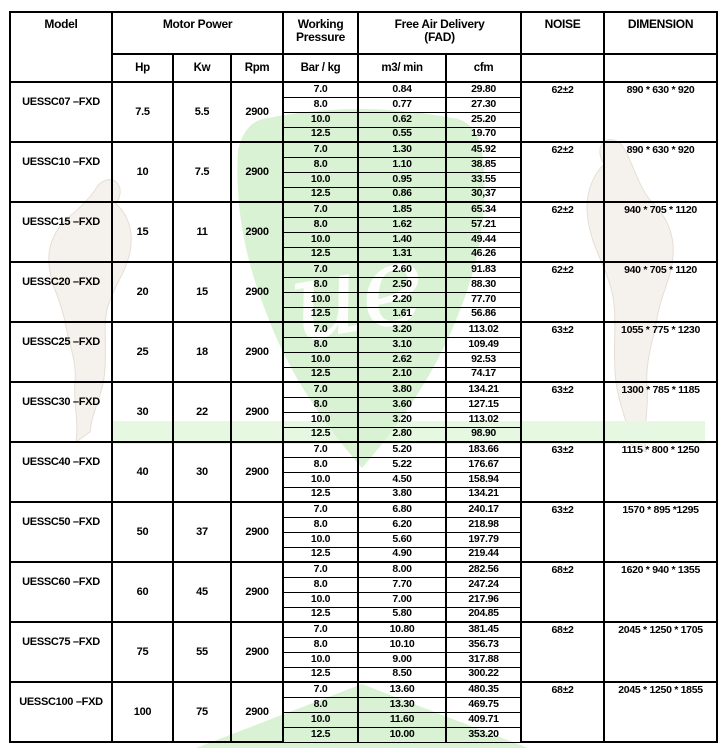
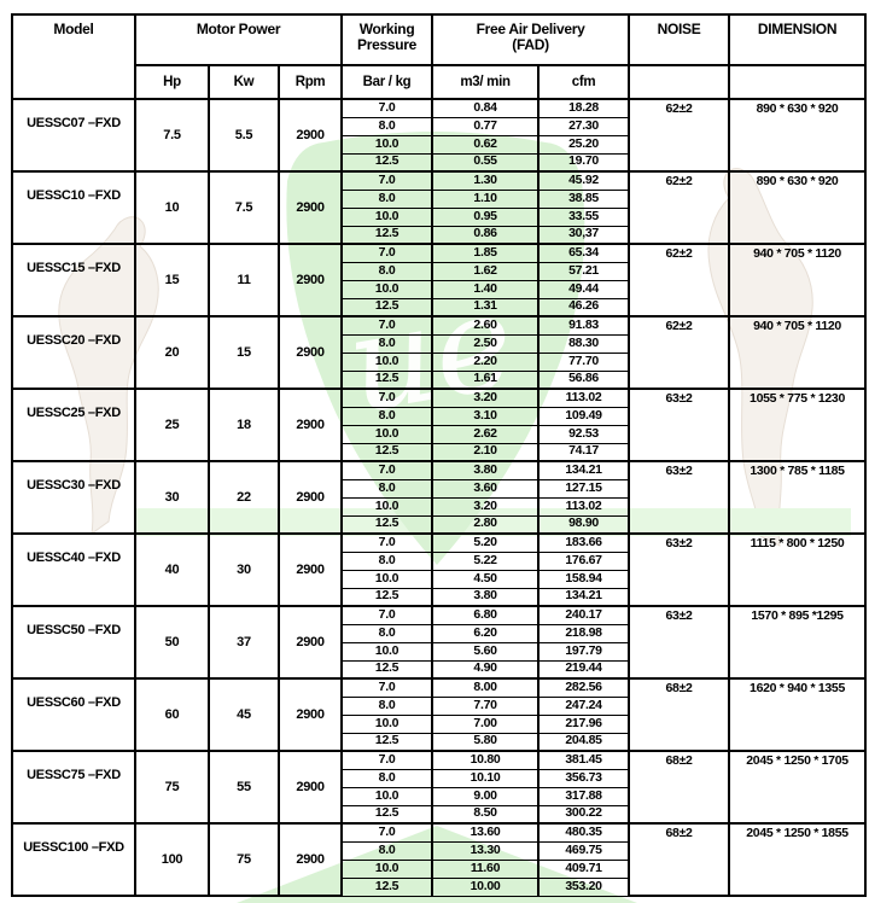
  Model	Motor Power	Working Pressure	Free Air Delivery (FAD)	NOISE	DIMENSION
  Hp	Kw	Rpm	Bar / kg	m3/ min	cfm
- UESSC07 –FXD	7.5	5.5	2900	7.0	0.84	29.80	62±2	890 * 630 * 920
+ UESSC07 –FXD	7.5	5.5	2900	7.0	0.84	18.28	62±2	890 * 630 * 920
  8.0	0.77	27.30
  10.0	0.62	25.20
  12.5	0.55	19.70
  UESSC10 –FXD	10	7.5	2900	7.0	1.30	45.92	62±2	890 * 630 * 920
  8.0	1.10	38.85
  10.0	0.95	33.55
  12.5	0.86	30,37
  UESSC15 –FXD	15	11	2900	7.0	1.85	65.34	62±2	940 * 705 * 1120
  8.0	1.62	57.21
  10.0	1.40	49.44
  12.5	1.31	46.26
  UESSC20 –FXD	20	15	2900	7.0	2.60	91.83	62±2	940 * 705 * 1120
  8.0	2.50	88.30
  10.0	2.20	77.70
  12.5	1.61	56.86
  UESSC25 –FXD	25	18	2900	7.0	3.20	113.02	63±2	1055 * 775 * 1230
  8.0	3.10	109.49
  10.0	2.62	92.53
  12.5	2.10	74.17
  UESSC30 –FXD	30	22	2900	7.0	3.80	134.21	63±2	1300 * 785 * 1185
  8.0	3.60	127.15
  10.0	3.20	113.02
  12.5	2.80	98.90
  UESSC40 –FXD	40	30	2900	7.0	5.20	183.66	63±2	1115 * 800 * 1250
  8.0	5.22	176.67
  10.0	4.50	158.94
  12.5	3.80	134.21
  UESSC50 –FXD	50	37	2900	7.0	6.80	240.17	63±2	1570 * 895 *1295
  8.0	6.20	218.98
  10.0	5.60	197.79
  12.5	4.90	219.44
  UESSC60 –FXD	60	45	2900	7.0	8.00	282.56	68±2	1620 * 940 * 1355
  8.0	7.70	247.24
  10.0	7.00	217.96
  12.5	5.80	204.85
  UESSC75 –FXD	75	55	2900	7.0	10.80	381.45	68±2	2045 * 1250 * 1705
  8.0	10.10	356.73
  10.0	9.00	317.88
  12.5	8.50	300.22
  UESSC100 –FXD	100	75	2900	7.0	13.60	480.35	68±2	2045 * 1250 * 1855
  8.0	13.30	469.75
  10.0	11.60	409.71
  12.5	10.00	353.20
